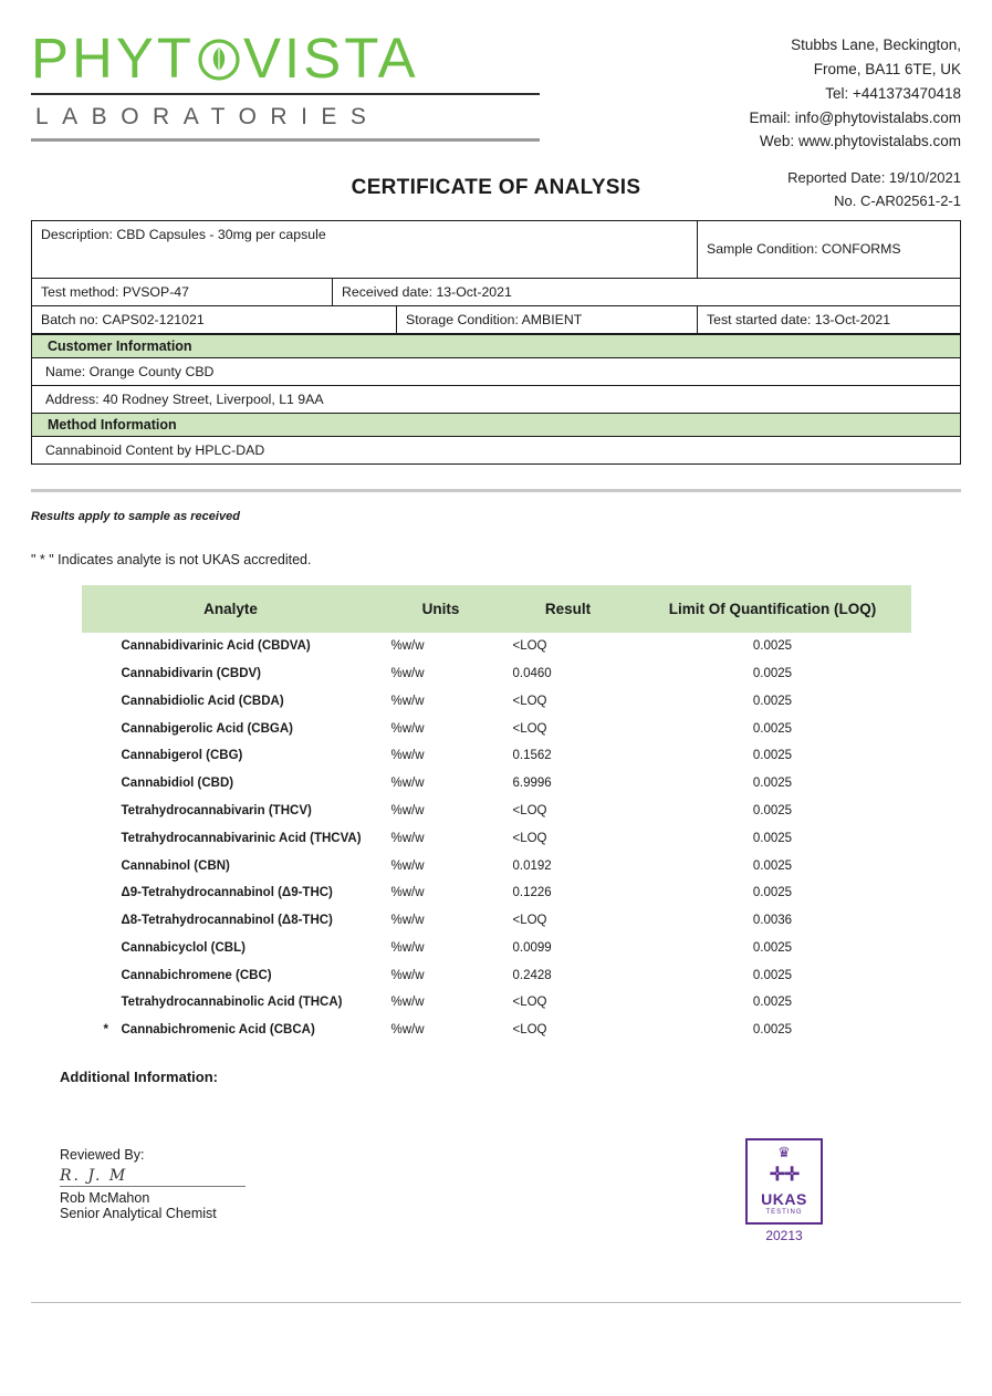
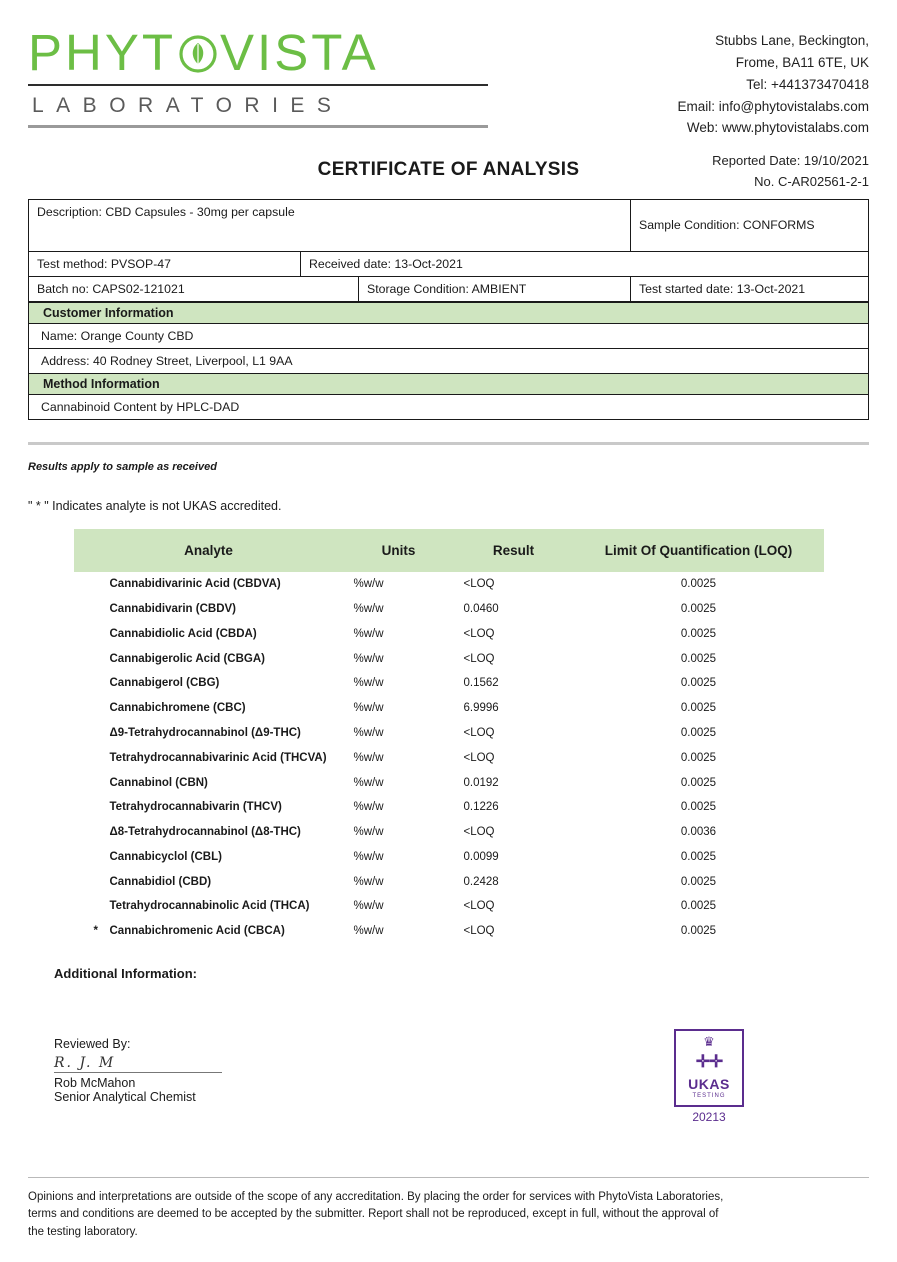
  PHYT
  VISTA
  LABORATORIES
  Stubbs Lane, Beckington,
  Frome, BA11 6TE, UK
  Tel: +441373470418
  Email: info@phytovistalabs.com
  Web: www.phytovistalabs.com
  Reported Date: 19/10/2021
  No. C-AR02561-2-1
  CERTIFICATE OF ANALYSIS
  Description: CBD Capsules - 30mg per capsule
  Sample Condition: CONFORMS
  Test method: PVSOP-47
  Received date: 13-Oct-2021
  Batch no: CAPS02-121021
  Storage Condition: AMBIENT
  Test started date: 13-Oct-2021
  Customer Information
  Name: Orange County CBD
  Address: 40 Rodney Street, Liverpool, L1 9AA
  Method Information
  Cannabinoid Content by HPLC-DAD
  Results apply to sample as received
  " * " Indicates analyte is not UKAS accredited.
  Analyte	Units	Result	Limit Of Quantification (LOQ)
  Cannabidivarinic Acid (CBDVA)	%w/w	<LOQ	0.0025
  Cannabidivarin (CBDV)	%w/w	0.0460	0.0025
  Cannabidiolic Acid (CBDA)	%w/w	<LOQ	0.0025
  Cannabigerolic Acid (CBGA)	%w/w	<LOQ	0.0025
  Cannabigerol (CBG)	%w/w	0.1562	0.0025
- Cannabidiol (CBD)	%w/w	6.9996	0.0025
+ Cannabichromene (CBC)	%w/w	6.9996	0.0025
- Tetrahydrocannabivarin (THCV)	%w/w	<LOQ	0.0025
+ Δ9-Tetrahydrocannabinol (Δ9-THC)	%w/w	<LOQ	0.0025
  Tetrahydrocannabivarinic Acid (THCVA)	%w/w	<LOQ	0.0025
  Cannabinol (CBN)	%w/w	0.0192	0.0025
- Δ9-Tetrahydrocannabinol (Δ9-THC)	%w/w	0.1226	0.0025
+ Tetrahydrocannabivarin (THCV)	%w/w	0.1226	0.0025
  Δ8-Tetrahydrocannabinol (Δ8-THC)	%w/w	<LOQ	0.0036
  Cannabicyclol (CBL)	%w/w	0.0099	0.0025
- Cannabichromene (CBC)	%w/w	0.2428	0.0025
+ Cannabidiol (CBD)	%w/w	0.2428	0.0025
  Tetrahydrocannabinolic Acid (THCA)	%w/w	<LOQ	0.0025
  * Cannabichromenic Acid (CBCA)	%w/w	<LOQ	0.0025
  Additional Information:
  Reviewed By:
  R. J. M
  Rob McMahon
  Senior Analytical Chemist
  ♛
  ✛✛
  UKAS
  20213
+ Opinions and interpretations are outside of the scope of any accreditation. By placing the order for services with PhytoVista Laboratories,
+ terms and conditions are deemed to be accepted by the submitter. Report shall not be reproduced, except in full, without the approval of
+ the testing laboratory.
